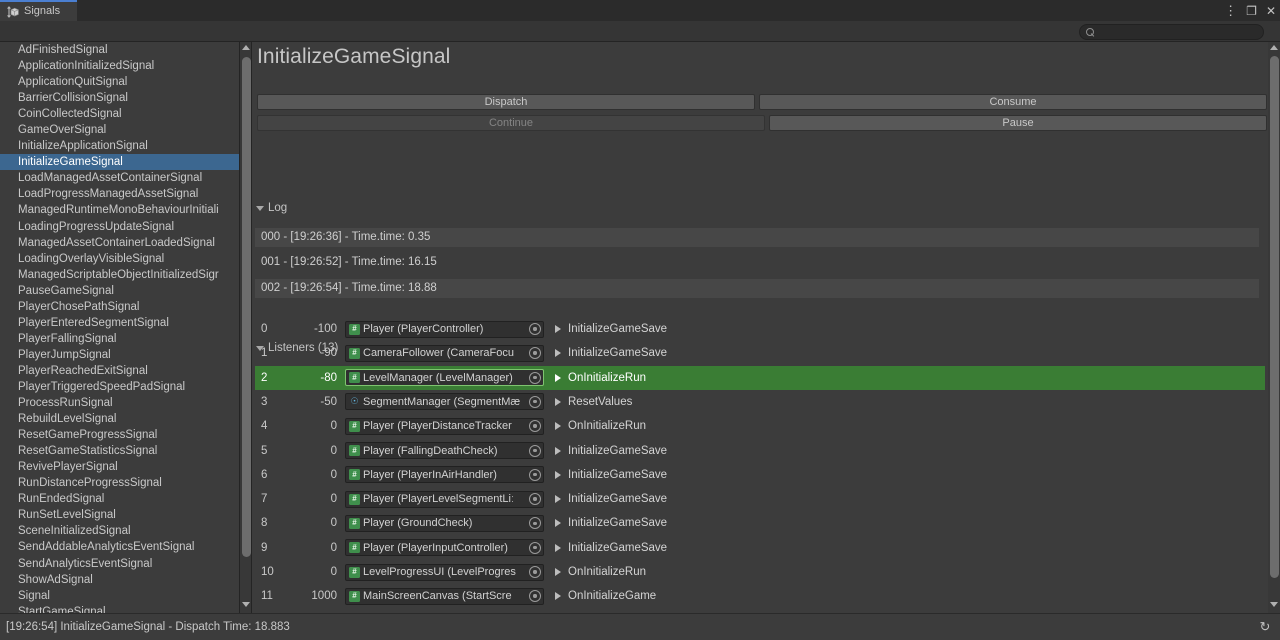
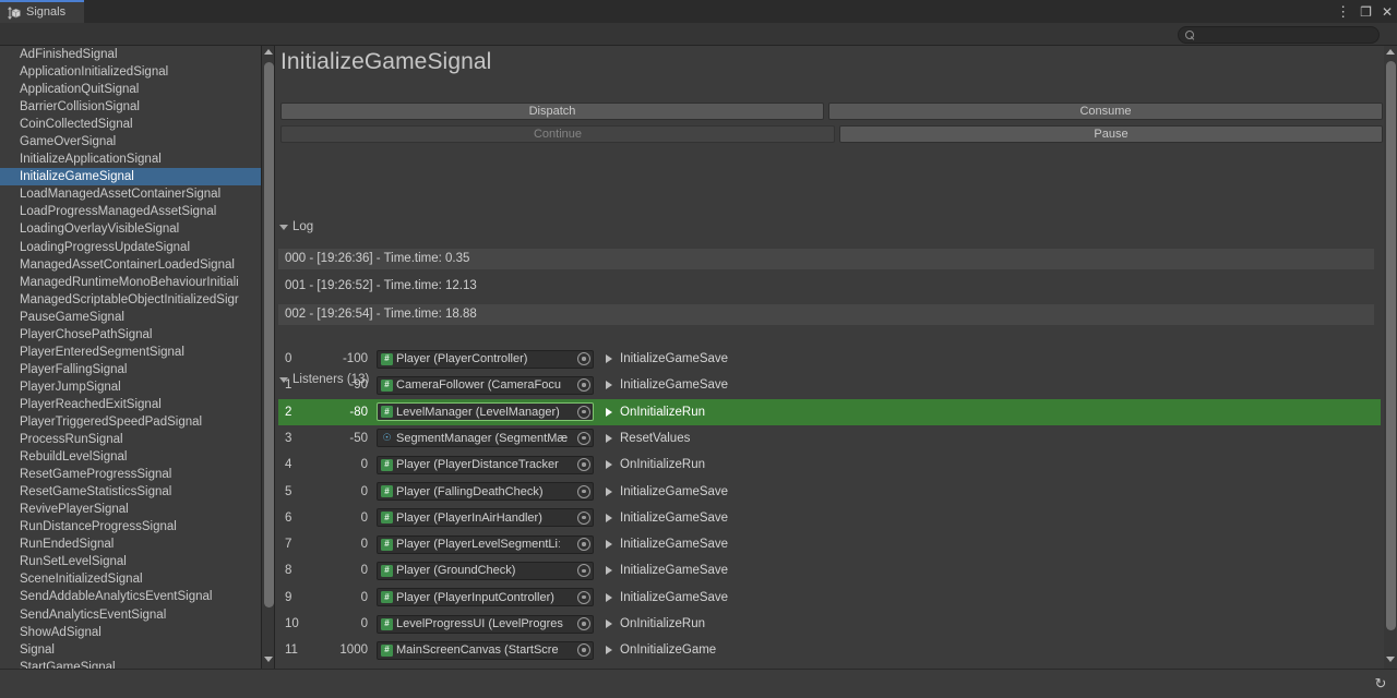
  Signals
  ⋮
  ❐
  ✕
  AdFinishedSignal
  ApplicationInitializedSignal
  ApplicationQuitSignal
  BarrierCollisionSignal
  CoinCollectedSignal
  GameOverSignal
  InitializeApplicationSignal
  InitializeGameSignal
  LoadManagedAssetContainerSignal
  LoadProgressManagedAssetSignal
- ManagedRuntimeMonoBehaviourInitiali
+ LoadingOverlayVisibleSignal
  LoadingProgressUpdateSignal
  ManagedAssetContainerLoadedSignal
- LoadingOverlayVisibleSignal
+ ManagedRuntimeMonoBehaviourInitiali
  ManagedScriptableObjectInitializedSigr
  PauseGameSignal
  PlayerChosePathSignal
  PlayerEnteredSegmentSignal
  PlayerFallingSignal
  PlayerJumpSignal
  PlayerReachedExitSignal
  PlayerTriggeredSpeedPadSignal
  ProcessRunSignal
  RebuildLevelSignal
  ResetGameProgressSignal
  ResetGameStatisticsSignal
  RevivePlayerSignal
  RunDistanceProgressSignal
  RunEndedSignal
  RunSetLevelSignal
  SceneInitializedSignal
  SendAddableAnalyticsEventSignal
  SendAnalyticsEventSignal
  ShowAdSignal
  Signal
  StartGameSignal
  InitializeGameSignal
  Dispatch
  Consume
  Continue
  Pause
  Log
  000 - [19:26:36] - Time.time: 0.35
- 001 - [19:26:52] - Time.time: 16.15
+ 001 - [19:26:52] - Time.time: 12.13
  002 - [19:26:54] - Time.time: 18.88
  Listeners (13)
  0
  -100
  #
  Player (PlayerController)
  InitializeGameSave
  1
  -90
  #
  CameraFollower (CameraFocu
  InitializeGameSave
  2
  -80
  #
  LevelManager (LevelManager)
  OnInitializeRun
  3
  -50
  ☉
  SegmentManager (SegmentMæ
  ResetValues
  4
  0
  #
  Player (PlayerDistanceTracker
  OnInitializeRun
  5
  0
  #
  Player (FallingDeathCheck)
  InitializeGameSave
  6
  0
  #
  Player (PlayerInAirHandler)
  InitializeGameSave
  7
  0
  #
  Player (PlayerLevelSegmentLiː
  InitializeGameSave
  8
  0
  #
  Player (GroundCheck)
  InitializeGameSave
  9
  0
  #
  Player (PlayerInputController)
  InitializeGameSave
  10
  0
  #
  LevelProgressUI (LevelProgres
  OnInitializeRun
  11
  1000
  #
  MainScreenCanvas (StartScre
  OnInitializeGame
- [19:26:54] InitializeGameSignal - Dispatch Time: 18.883
  ↻
